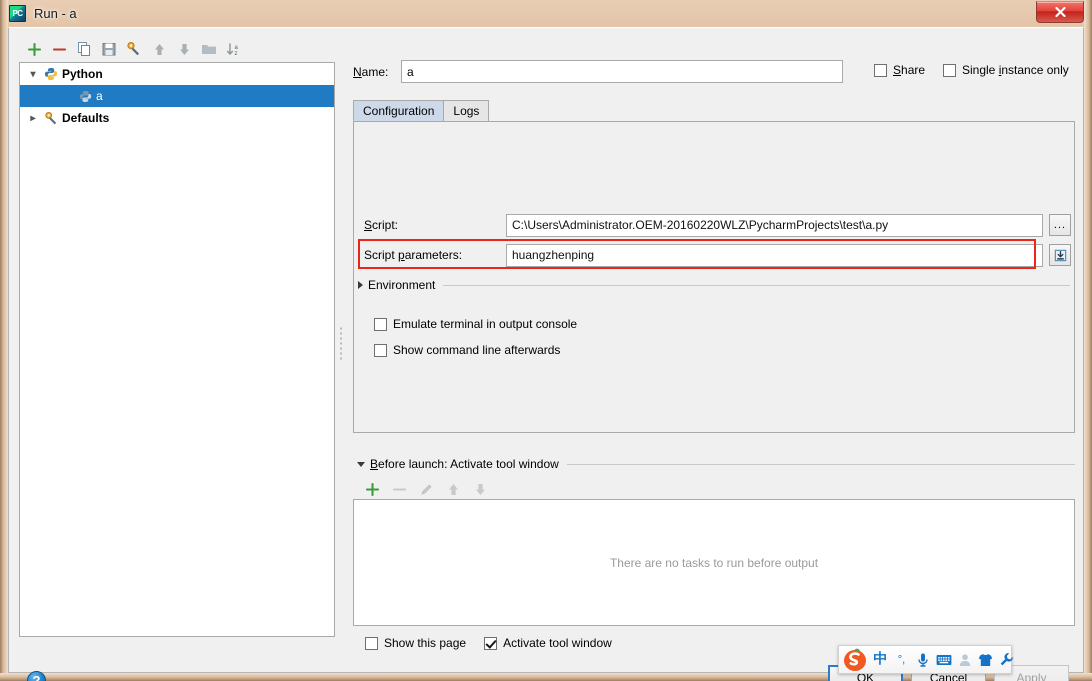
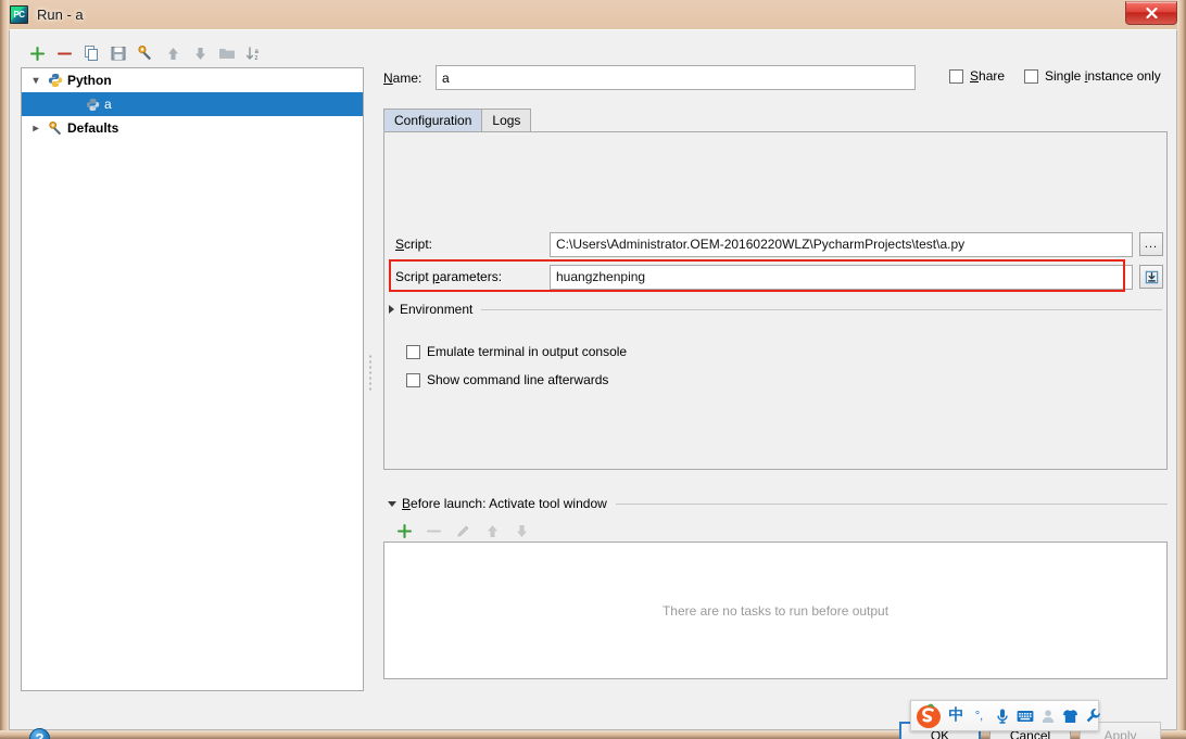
  PC
  Run - a
  ▾
  Python
  a
  ▸
  Defaults
  Name:
  a
  Share
  Single instance only
  Configuration
  Logs
  Script:
  C:\Users\Administrator.OEM-20160220WLZ\PycharmProjects\test\a.py
  ...
  Script parameters:
  huangzhenping
  Environment
  Emulate terminal in output console
  Show command line afterwards
  Before launch: Activate tool window
  There are no tasks to run before output
- Show this page
- Activate tool window
  OK
  Cancel
  Apply
  中
  °,
